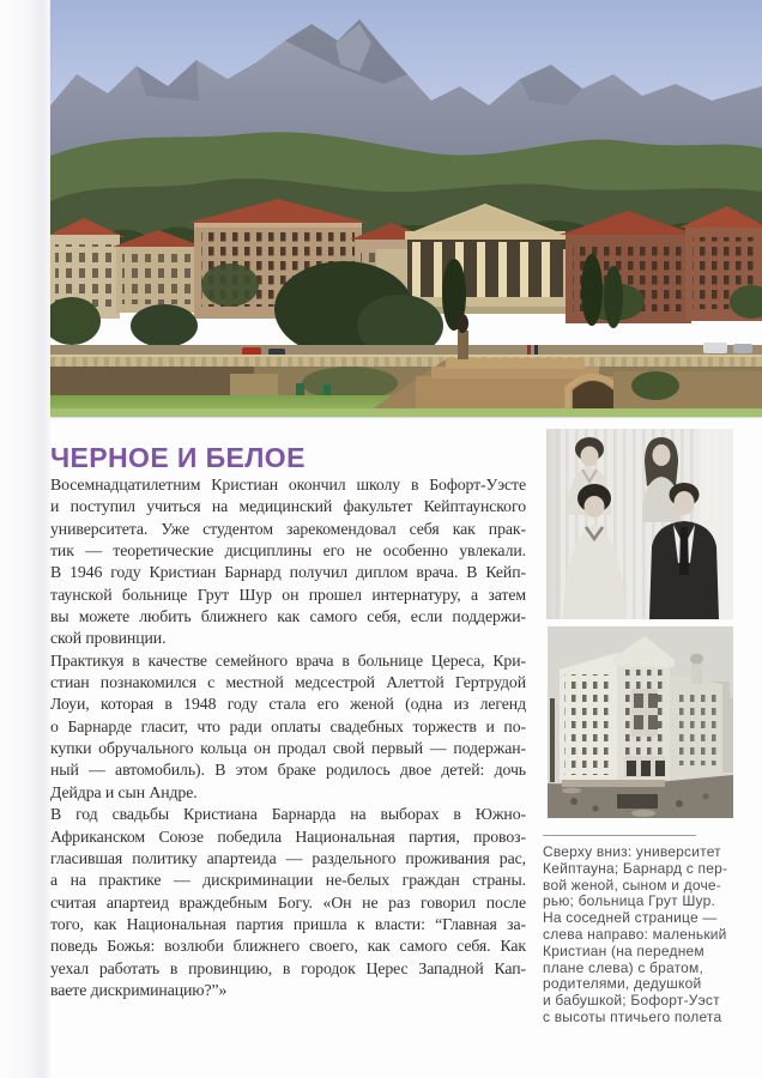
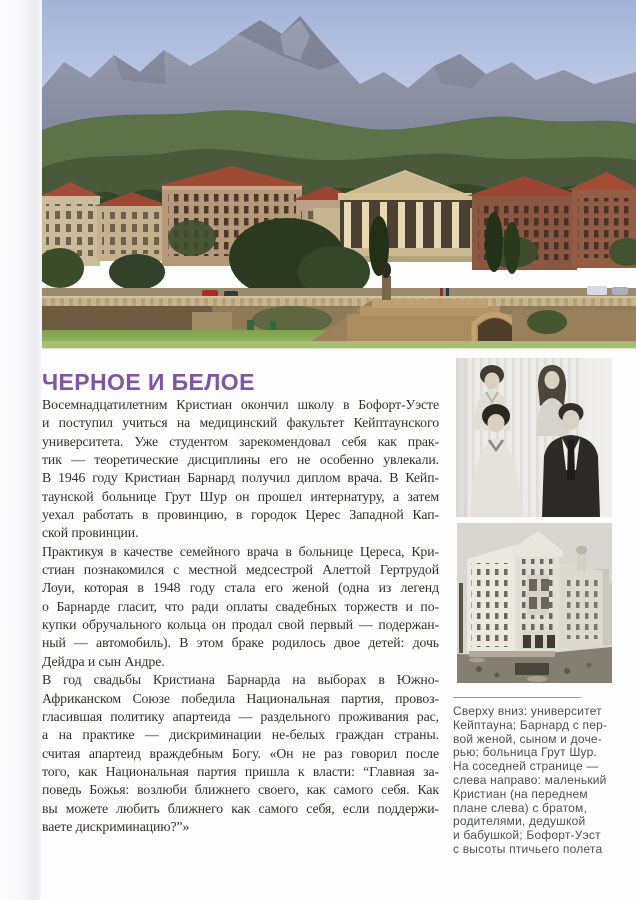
  ЧЕРНОЕ И БЕЛОЕ
  Восемнадцатилетним Кристиан окончил школу в Бофорт-Уэсте
  и поступил учиться на медицинский факультет Кейптаунского
  университета. Уже студентом зарекомендовал себя как прак-
  тик — теоретические дисциплины его не особенно увлекали.
  В 1946 году Кристиан Барнард получил диплом врача. В Кейп-
  таунской больнице Грут Шур он прошел интернатуру, а затем
- вы можете любить ближнего как самого себя, если поддержи-
+ уехал работать в провинцию, в городок Церес Западной Кап-
  ской провинции.
  Практикуя в качестве семейного врача в больнице Цереса, Кри-
  стиан познакомился с местной медсестрой Алеттой Гертрудой
  Лоуи, которая в 1948 году стала его женой (одна из легенд
  о Барнарде гласит, что ради оплаты свадебных торжеств и по-
  купки обручального кольца он продал свой первый — подержан-
  ный — автомобиль). В этом браке родилось двое детей: дочь
  Дейдра и сын Андре.
  В год свадьбы Кристиана Барнарда на выборах в Южно-
  Африканском Союзе победила Национальная партия, провоз-
  гласившая политику апартеида — раздельного проживания рас,
  а на практике — дискриминации не-белых граждан страны.
  считая апартеид враждебным Богу. «Он не раз говорил после
  того, как Национальная партия пришла к власти: “Главная за-
  поведь Божья: возлюби ближнего своего, как самого себя. Как
- уехал работать в провинцию, в городок Церес Западной Кап-
+ вы можете любить ближнего как самого себя, если поддержи-
  ваете дискриминацию?”»
  Сверху вниз: университет
  Кейптауна; Барнард с пер-
  вой женой, сыном и доче-
  рью; больница Грут Шур.
  На соседней странице —
  слева направо: маленький
  Кристиан (на переднем
  плане слева) с братом,
  родителями, дедушкой
  и бабушкой; Бофорт-Уэст
  с высоты птичьего полета
